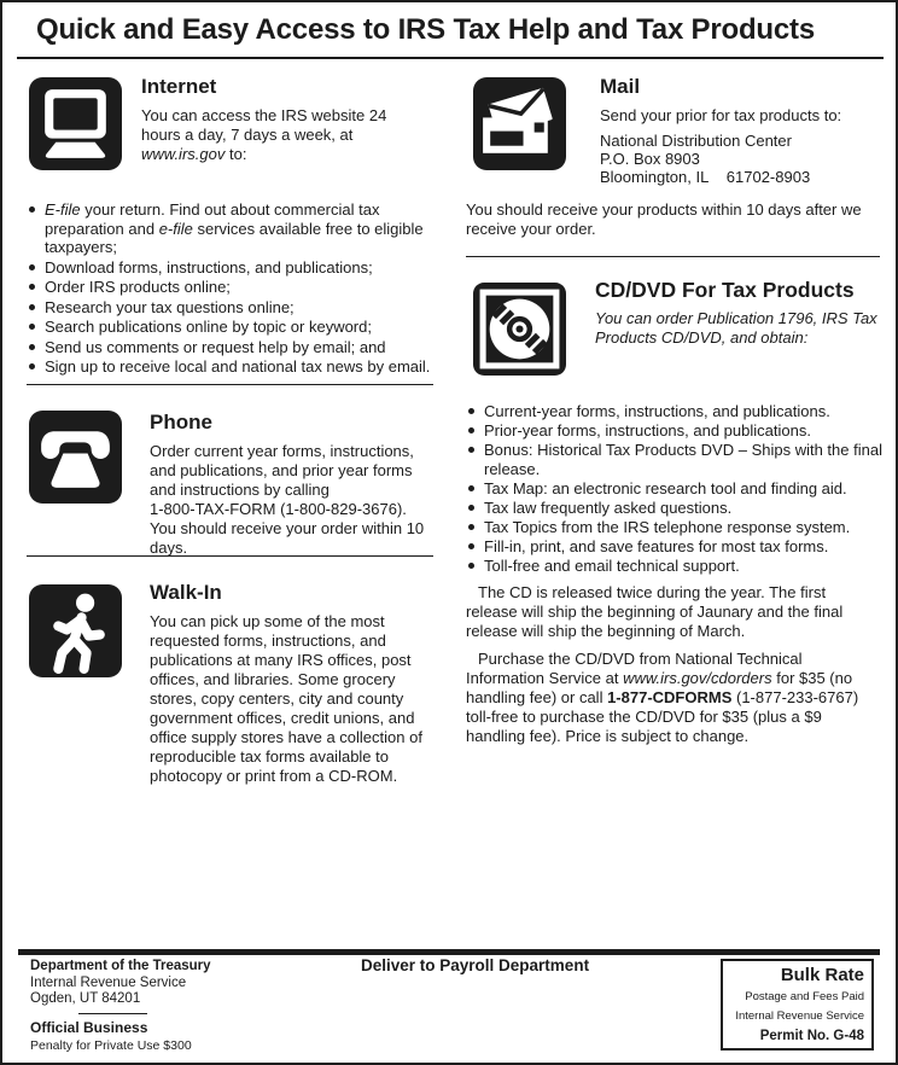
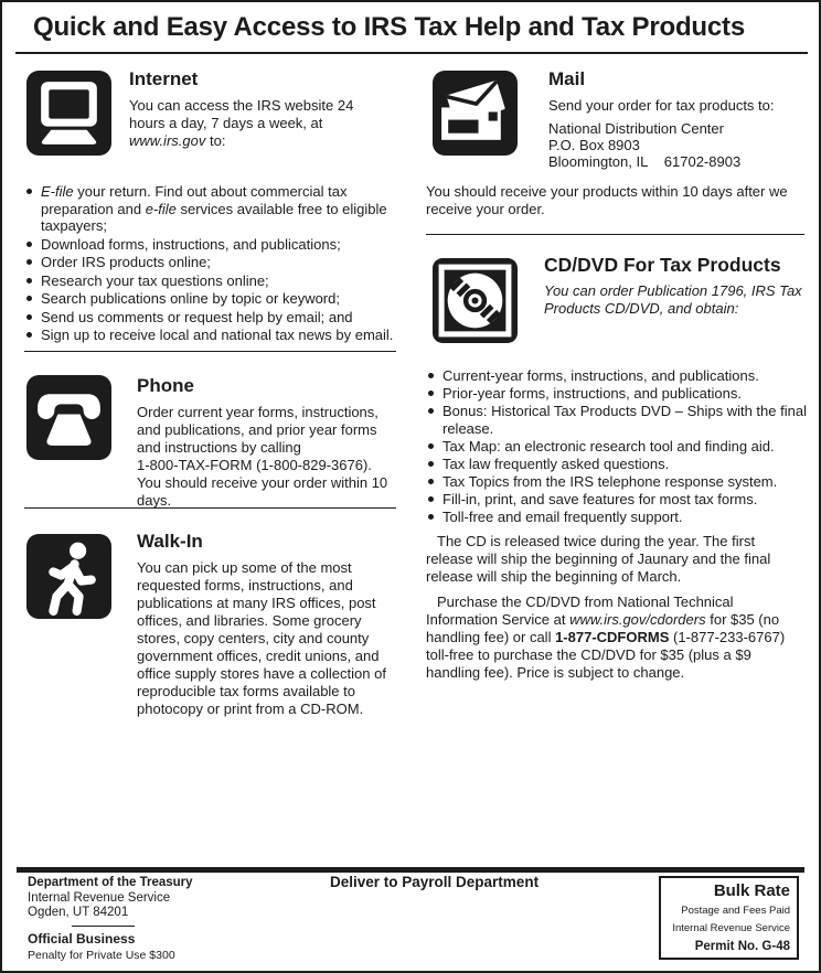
  Quick and Easy Access to IRS Tax Help and Tax Products
  Internet
  You can access the IRS website 24 hours a day, 7 days a week, at www.irs.gov to:
  E-file your return. Find out about commercial tax preparation and e-file services available free to eligible taxpayers;
  Download forms, instructions, and publications;
  Order IRS products online;
  Research your tax questions online;
  Search publications online by topic or keyword;
  Send us comments or request help by email; and
  Sign up to receive local and national tax news by email.
  Phone
  Order current year forms, instructions, and publications, and prior year forms and instructions by calling 1-800-TAX-FORM (1-800-829-3676). You should receive your order within 10 days.
  Walk-In
  You can pick up some of the most requested forms, instructions, and publications at many IRS offices, post offices, and libraries. Some grocery stores, copy centers, city and county government offices, credit unions, and office supply stores have a collection of reproducible tax forms available to photocopy or print from a CD-ROM.
  Mail
- Send your prior for tax products to:
+ Send your order for tax products to:
  National Distribution Center
  P.O. Box 8903
  Bloomington, IL 61702-8903
  You should receive your products within 10 days after we receive your order.
  CD/DVD For Tax Products
  You can order Publication 1796, IRS Tax Products CD/DVD, and obtain:
  Current-year forms, instructions, and publications.
  Prior-year forms, instructions, and publications.
  Bonus: Historical Tax Products DVD – Ships with the final release.
  Tax Map: an electronic research tool and finding aid.
  Tax law frequently asked questions.
  Tax Topics from the IRS telephone response system.
  Fill-in, print, and save features for most tax forms.
- Toll-free and email technical support.
+ Toll-free and email frequently support.
  The CD is released twice during the year. The first release will ship the beginning of Jaunary and the final release will ship the beginning of March.
  Purchase the CD/DVD from National Technical Information Service at www.irs.gov/cdorders for $35 (no handling fee) or call 1-877-CDFORMS (1-877-233-6767) toll-free to purchase the CD/DVD for $35 (plus a $9 handling fee). Price is subject to change.
  Department of the Treasury
  Internal Revenue Service
  Ogden, UT 84201
  Official Business
  Penalty for Private Use $300
  Deliver to Payroll Department
  Bulk Rate
  Postage and Fees Paid
  Internal Revenue Service
  Permit No. G-48
